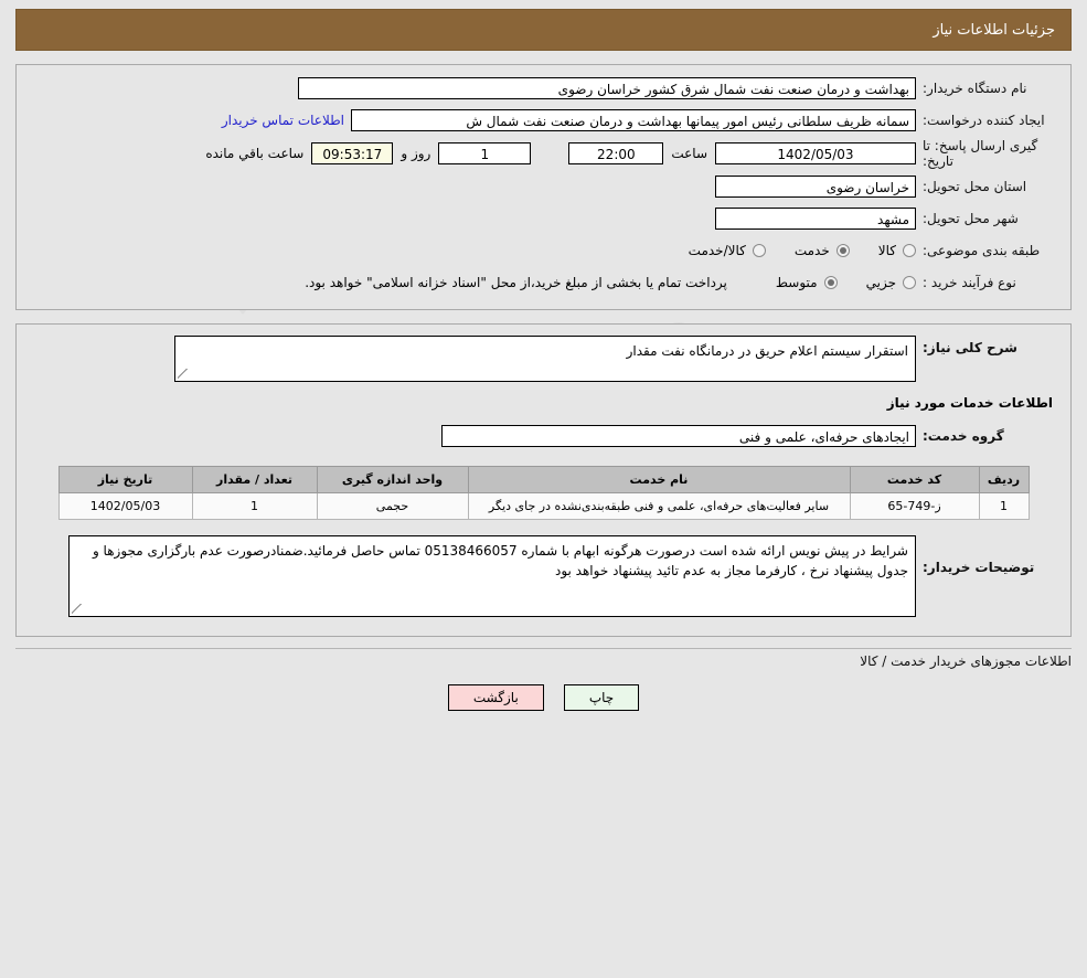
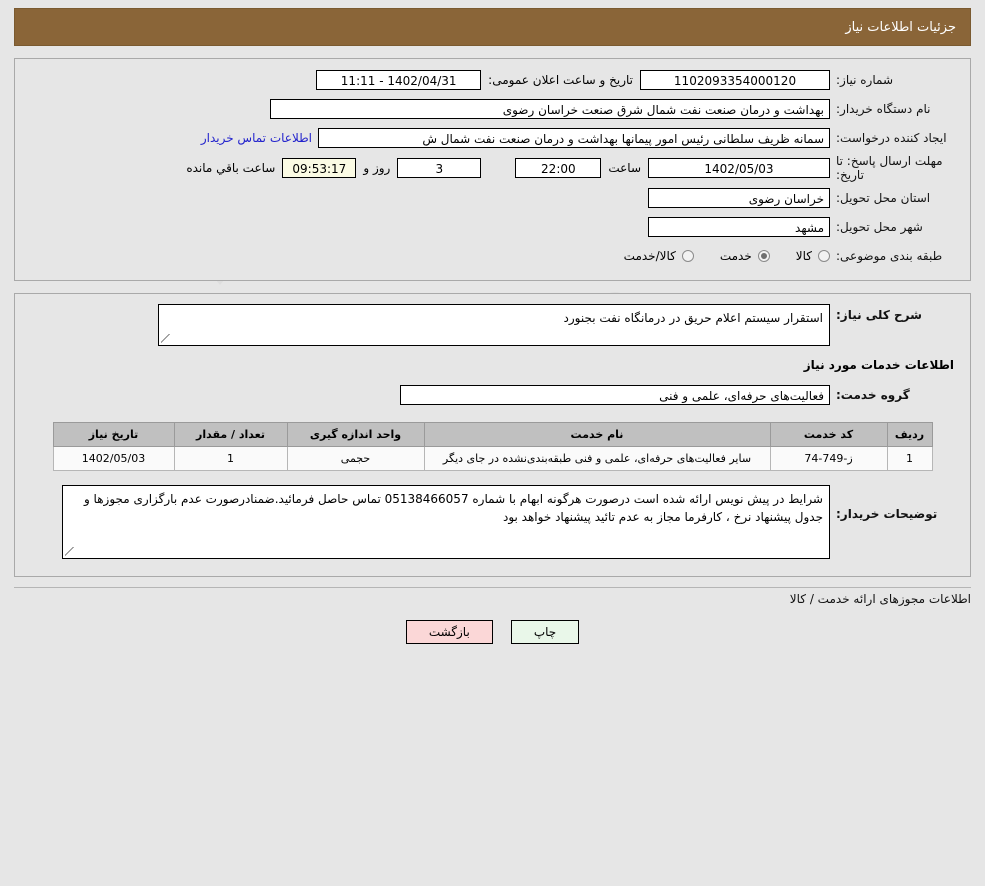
  جزئیات اطلاعات نیاز
+ شماره نیاز:
+ 1102093354000120
+ تاریخ و ساعت اعلان عمومی:
+ 1402/04/31 - 11:11
  نام دستگاه خریدار:
- بهداشت و درمان صنعت نفت شمال شرق کشور خراسان رضوی
+ بهداشت و درمان صنعت نفت شمال شرق صنعت خراسان رضوی
  ایجاد کننده درخواست:
  سمانه ظریف سلطانی رئیس امور پیمانها بهداشت و درمان صنعت نفت شمال ش
  اطلاعات تماس خریدار
- گیری ارسال پاسخ: تا تاریخ:
+ مهلت ارسال پاسخ: تا تاریخ:
  1402/05/03
  ساعت
  22:00
- 1
+ 3
  روز و
  09:53:17
  ساعت باقي مانده
  استان محل تحویل:
  خراسان رضوی
  شهر محل تحویل:
  مشهد
  طبقه بندی موضوعی:
  کالا
  خدمت
  کالا/خدمت
- نوع فرآیند خرید :
- جزيي
- متوسط
- پرداخت تمام یا بخشی از مبلغ خرید،از محل "اسناد خزانه اسلامی" خواهد بود.
  شرح کلی نیاز:
- استقرار سیستم اعلام حریق در درمانگاه نفت مقدار
+ استقرار سیستم اعلام حریق در درمانگاه نفت بجنورد
  اطلاعات خدمات مورد نیاز
  گروه خدمت:
- ایجاد‌های حرفه‌ای، علمی و فنی
+ فعالیت‌های حرفه‌ای، علمی و فنی
  ردیف	کد خدمت	نام خدمت	واحد اندازه گیری	تعداد / مقدار	تاریخ نیاز
- 1	ز-749-65	سایر فعالیت‌های حرفه‌ای، علمی و فنی طبقه‌بندی‌نشده در جای دیگر	حجمی	1	1402/05/03
+ 1	ز-749-74	سایر فعالیت‌های حرفه‌ای، علمی و فنی طبقه‌بندی‌نشده در جای دیگر	حجمی	1	1402/05/03
  توضیحات خریدار:
  شرایط در پیش نویس ارائه شده است درصورت هرگونه ابهام با شماره 05138466057 تماس حاصل فرمائید.ضمنادرصورت عدم بارگزاری مجوزها و جدول پیشنهاد نرخ ، کارفرما مجاز به عدم تائید پیشنهاد خواهد بود
- اطلاعات مجوزهای خریدار خدمت / کالا
+ اطلاعات مجوزهای ارائه خدمت / کالا
  چاپ
  بازگشت
